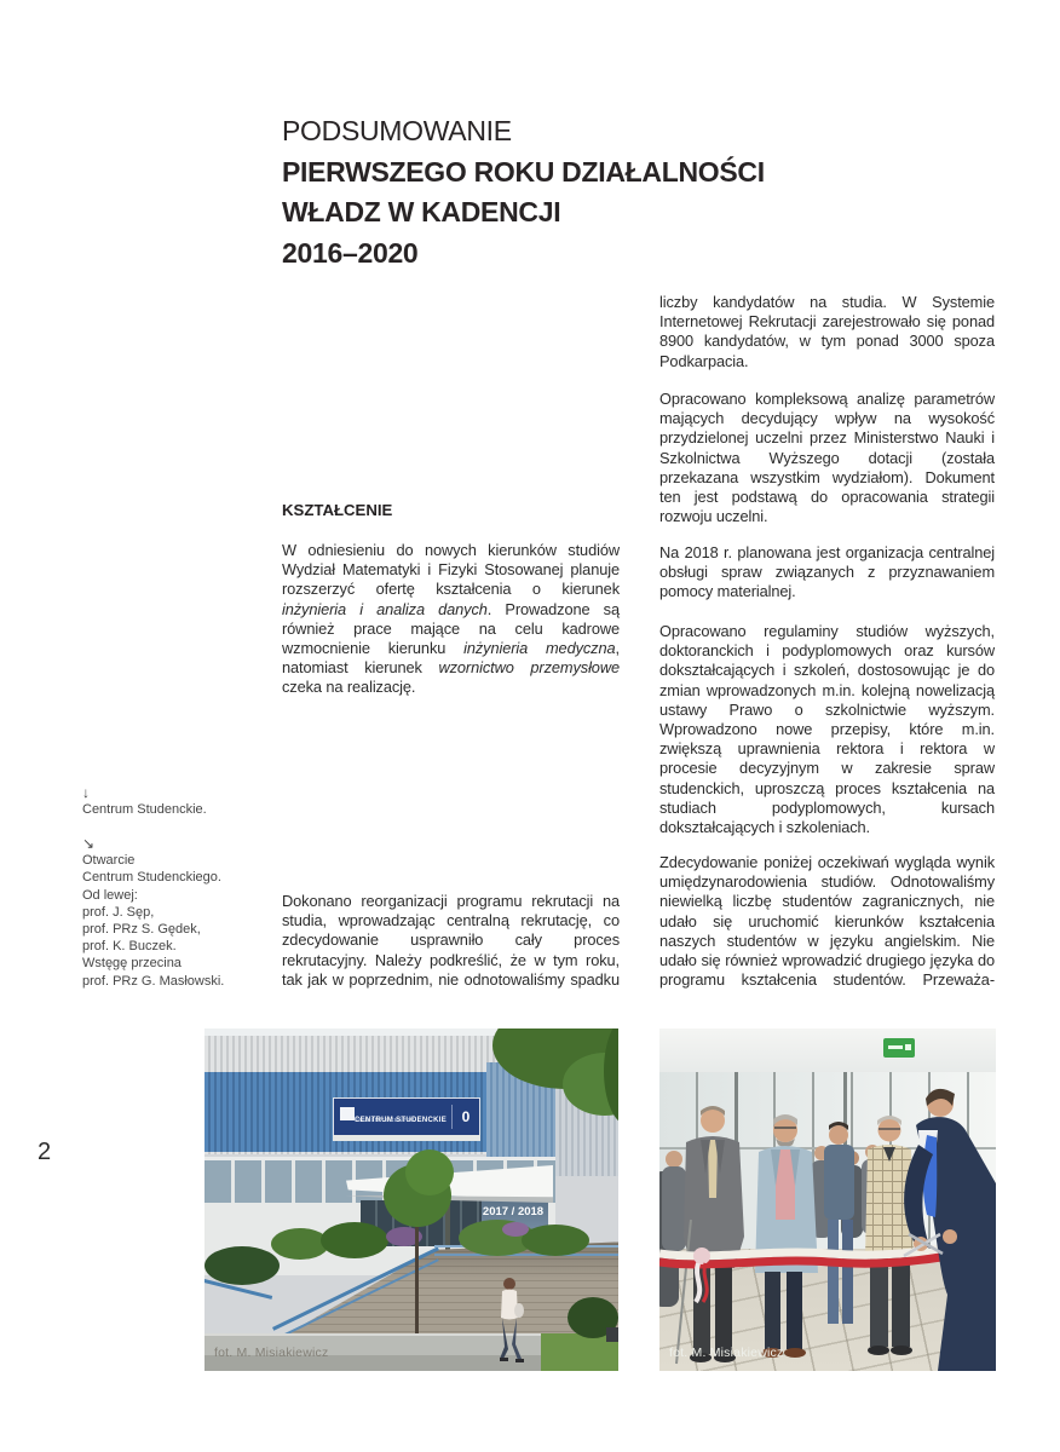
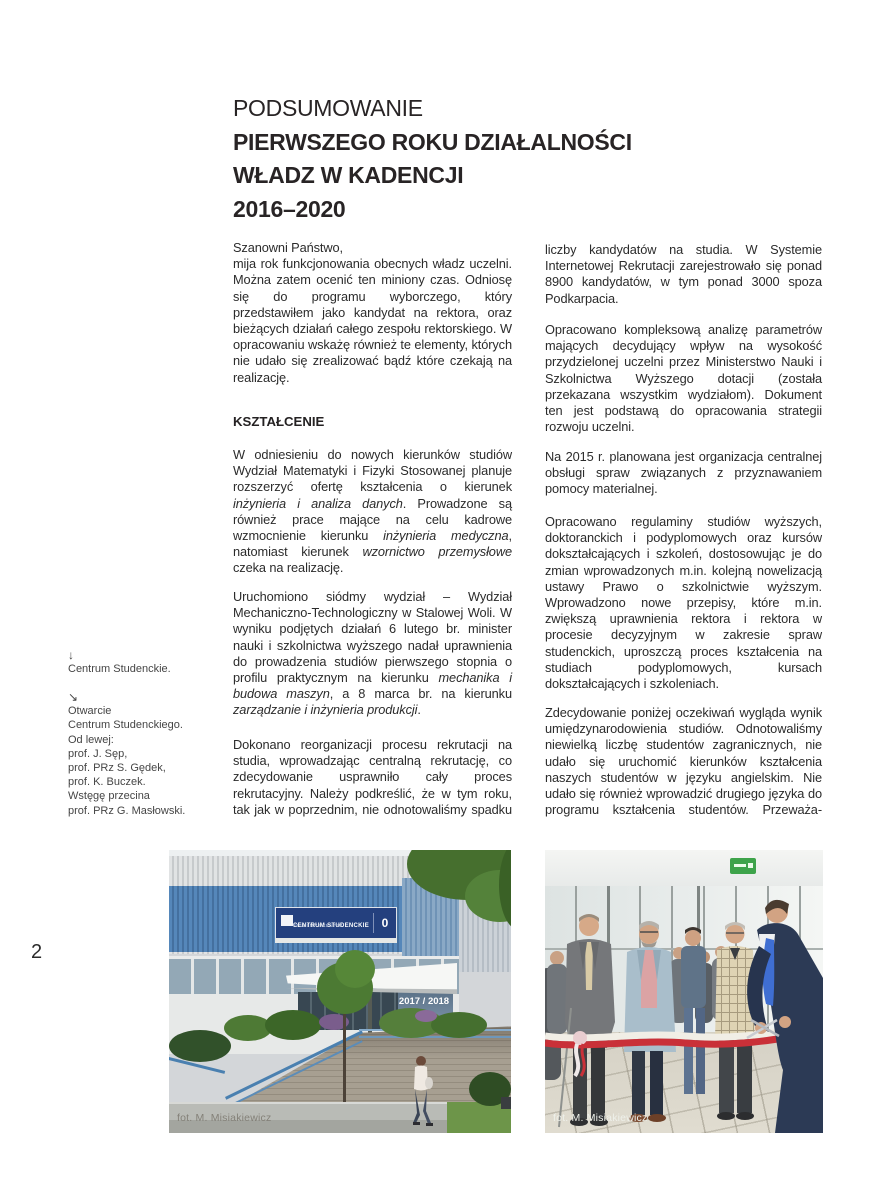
  PODSUMOWANIE
  PIERWSZEGO ROKU DZIAŁALNOŚCI
  WŁADZ W KADENCJI
  2016–2020
+ Szanowni Państwo,
+ mija rok funkcjonowania obecnych władz uczelni. Można zatem ocenić ten miniony czas. Odniosę się do programu wyborczego, który przedstawiłem jako kandydat na rektora, oraz bieżących działań całego zespołu rektorskiego. W opracowaniu wskażę również te elementy, których nie udało się zrealizować bądź które czekają na realizację.
  KSZTAŁCENIE
  W odniesieniu do nowych kierunków studiów Wydział Matematyki i Fizyki Stosowanej planuje rozszerzyć ofertę kształcenia o kierunek inżynieria i analiza danych. Prowadzone są również prace mające na celu kadrowe wzmocnienie kierunku inżynieria medyczna, natomiast kierunek wzornictwo przemysłowe czeka na realizację.
+ Uruchomiono siódmy wydział – Wydział Mechaniczno-Technologiczny w Stalowej Woli. W wyniku podjętych działań 6 lutego br. minister nauki i szkolnictwa wyższego nadał uprawnienia do prowadzenia studiów pierwszego stopnia o profilu praktycznym na kierunku mechanika i budowa maszyn, a 8 marca br. na kierunku zarządzanie i inżynieria produkcji.
- Dokonano reorganizacji programu rekrutacji na studia, wprowadzając centralną rekrutację, co zdecydowanie usprawniło cały proces rekrutacyjny. Należy podkreślić, że w tym roku, tak jak w poprzednim, nie odnotowaliśmy spadku
+ Dokonano reorganizacji procesu rekrutacji na studia, wprowadzając centralną rekrutację, co zdecydowanie usprawniło cały proces rekrutacyjny. Należy podkreślić, że w tym roku, tak jak w poprzednim, nie odnotowaliśmy spadku
  liczby kandydatów na studia. W Systemie Internetowej Rekrutacji zarejestrowało się ponad 8900 kandydatów, w tym ponad 3000 spoza Podkarpacia.
  Opracowano kompleksową analizę parametrów mających decydujący wpływ na wysokość przydzielonej uczelni przez Ministerstwo Nauki i Szkolnictwa Wyższego dotacji (została przekazana wszystkim wydziałom). Dokument ten jest podstawą do opracowania strategii rozwoju uczelni.
- Na 2018 r. planowana jest organizacja centralnej obsługi spraw związanych z przyznawaniem pomocy materialnej.
+ Na 2015 r. planowana jest organizacja centralnej obsługi spraw związanych z przyznawaniem pomocy materialnej.
  Opracowano regulaminy studiów wyższych, doktoranckich i podyplomowych oraz kursów dokształcających i szkoleń, dostosowując je do zmian wprowadzonych m.in. kolejną nowelizacją ustawy Prawo o szkolnictwie wyższym. Wprowadzono nowe przepisy, które m.in. zwiększą uprawnienia rektora i rektora w procesie decyzyjnym w zakresie spraw studenckich, uproszczą proces kształcenia na studiach podyplomowych, kursach dokształcających i szkoleniach.
  Zdecydowanie poniżej oczekiwań wygląda wynik umiędzynarodowienia studiów. Odnotowaliśmy niewielką liczbę studentów zagranicznych, nie udało się uruchomić kierunków kształcenia naszych studentów w języku angielskim. Nie udało się również wprowadzić drugiego języka do programu kształcenia studentów. Przeważa-
  ↓
  Centrum Studenckie.
  ↘
  Otwarcie
  Centrum Studenckiego.
  Od lewej:
  prof. J. Sęp,
  prof. PRz S. Gędek,
  prof. K. Buczek.
  Wstęgę przecina
  prof. PRz G. Masłowski.
  2
  0
  2017 / 2018
  fot. M. Misiakiewicz
  fot. M. Misiakiewicz
